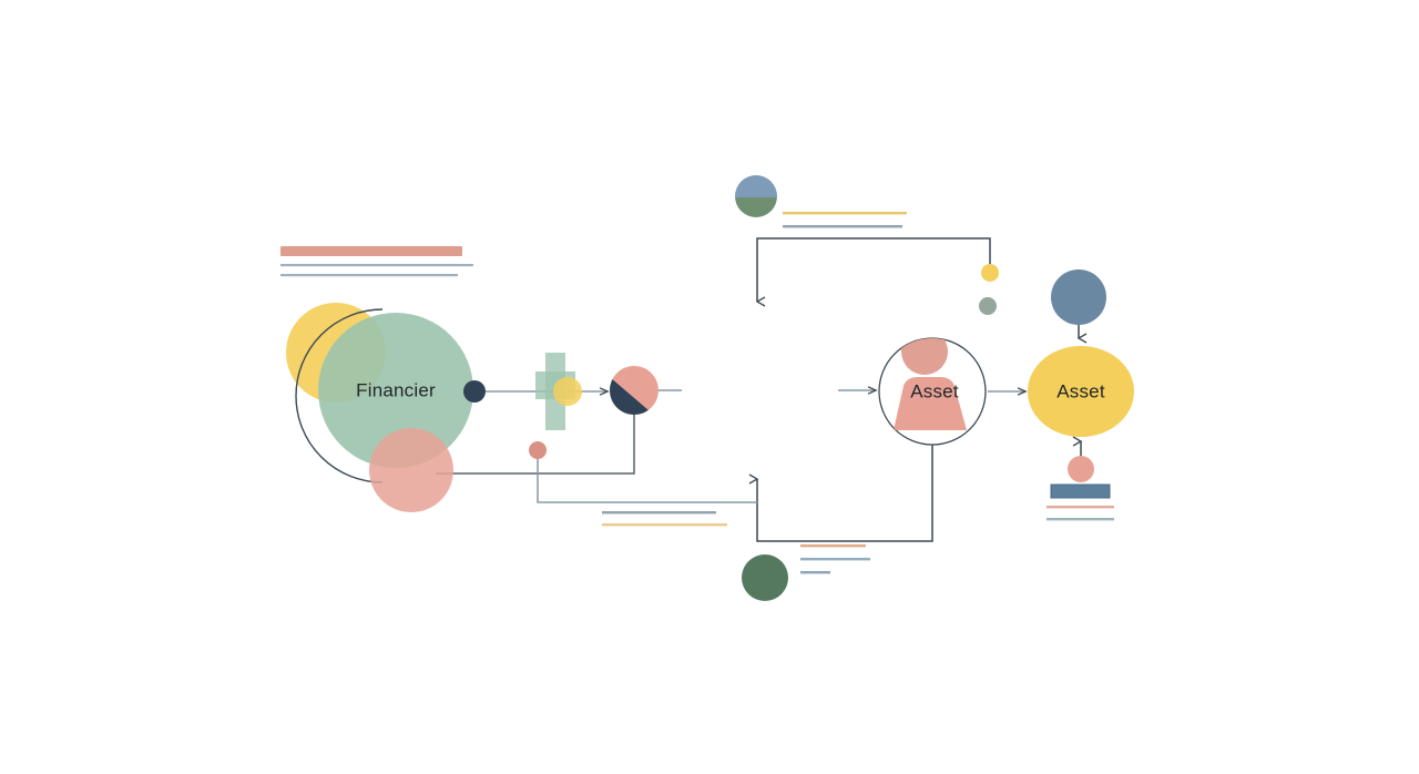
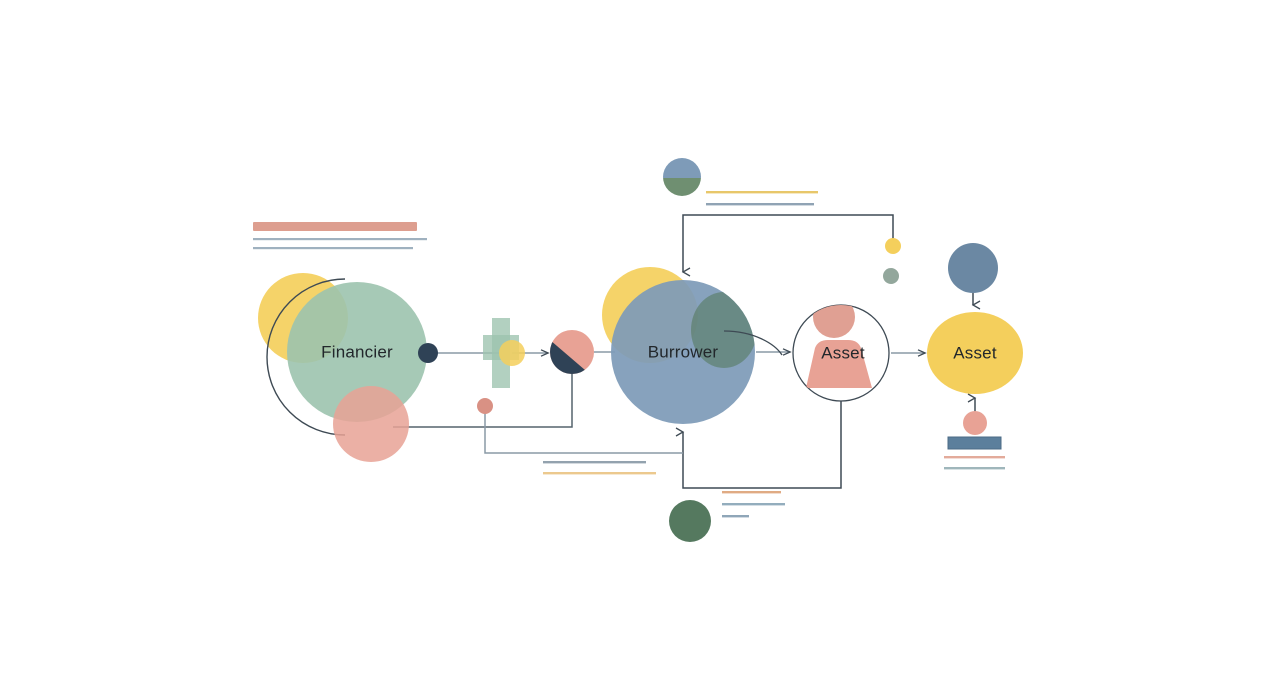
  Financier
+ Burrower
  Asset
  Asset
